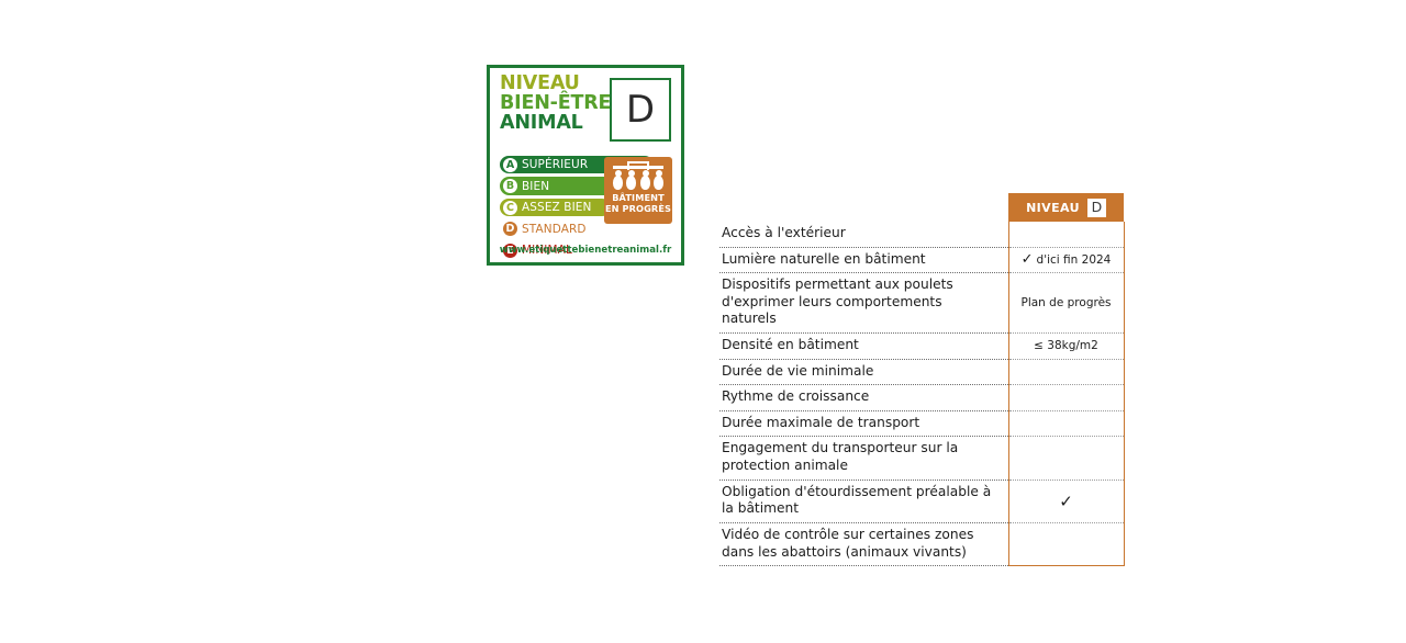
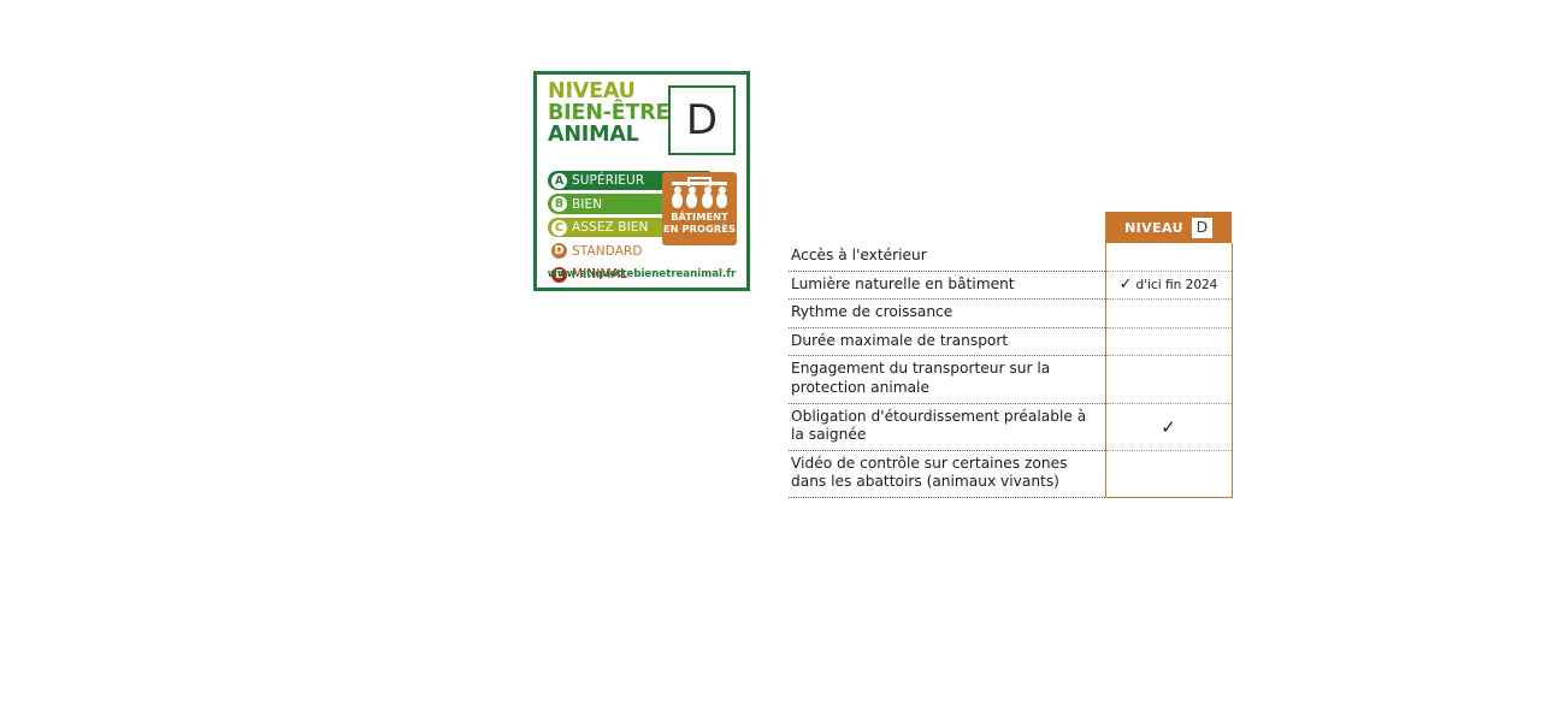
  NIVEAU
  BIEN-ÊTRE
  ANIMAL
  D
  A
  SUPÉRIEUR
  B
  BIEN
  C
  ASSEZ BIEN
  D
  STANDARD
  E
  MINIMAL
  BÂTIMENT
  EN PROGRÈS
  www.etiquettebienetreanimal.fr
  	NIVEAU D
  Accès à l'extérieur
  Lumière naturelle en bâtiment	✓ d'ici fin 2024
- Dispositifs permettant aux poulets d'exprimer leurs comportements naturels	Plan de progrès
- Densité en bâtiment	≤ 38kg/m2
- Durée de vie minimale
  Rythme de croissance
  Durée maximale de transport
  Engagement du transporteur sur la protection animale
- Obligation d'étourdissement préalable à la bâtiment	✓
+ Obligation d'étourdissement préalable à la saignée	✓
  Vidéo de contrôle sur certaines zones dans les abattoirs (animaux vivants)
